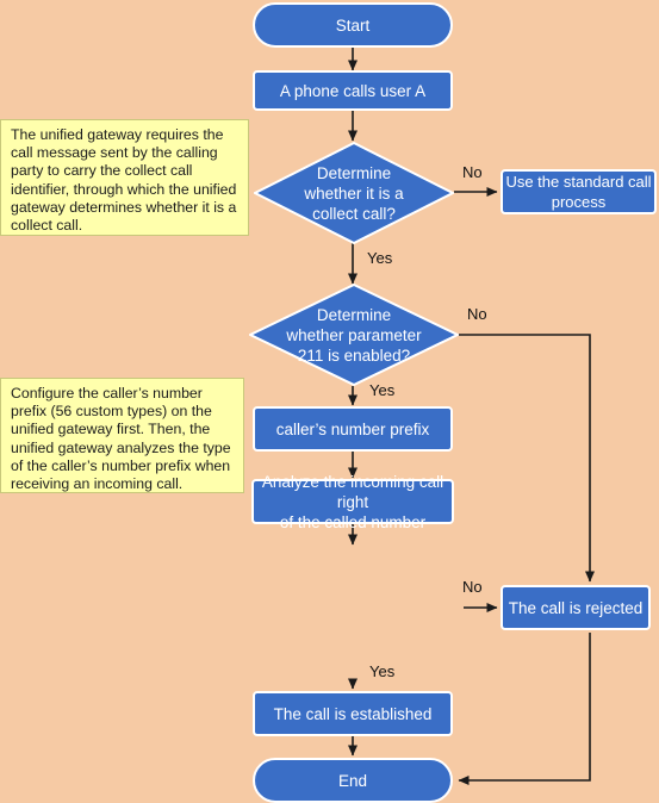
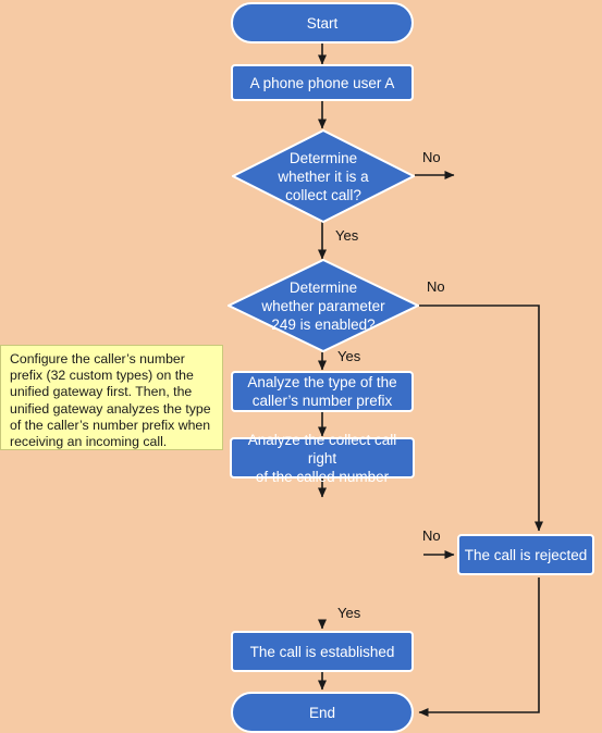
  Start
- A phone calls user A
+ A phone phone user A
  Determine
  whether it is a
  collect call?
- Use the standard call
- process
  Determine
  whether parameter
- 211 is enabled?
+ 249 is enabled?
+ Analyze the type of the
  caller’s number prefix
- Analyze the incoming call right
+ Analyze the collect call right
  of the called number
  The call is rejected
  The call is established
  End
  No
  Yes
  No
  Yes
  No
  Yes
- The unified gateway requires the call message sent by the calling party to carry the collect call identifier, through which the unified gateway determines whether it is a collect call.
- Configure the caller’s number prefix (56 custom types) on the unified gateway first. Then, the unified gateway analyzes the type of the caller’s number prefix when receiving an incoming call.
+ Configure the caller’s number prefix (32 custom types) on the unified gateway first. Then, the unified gateway analyzes the type of the caller’s number prefix when receiving an incoming call.
